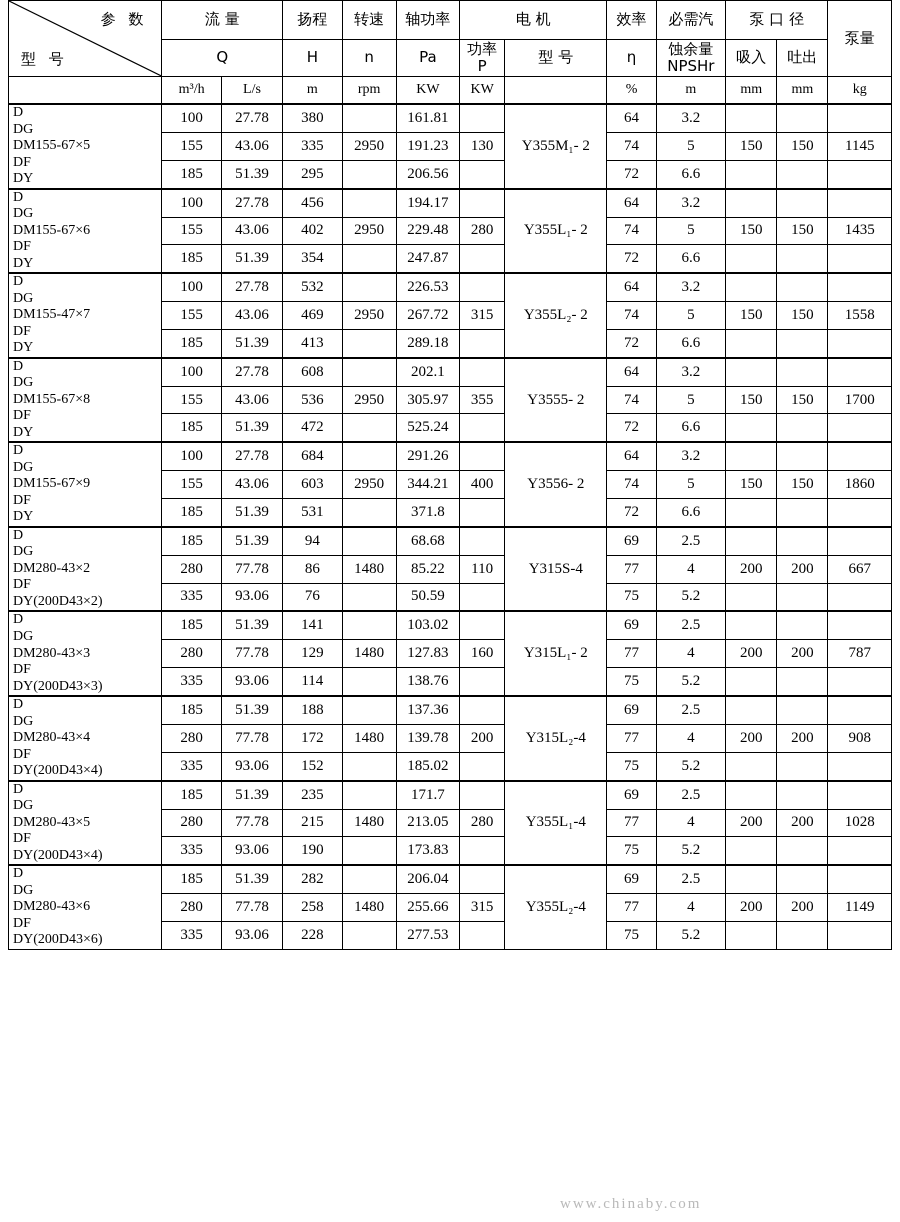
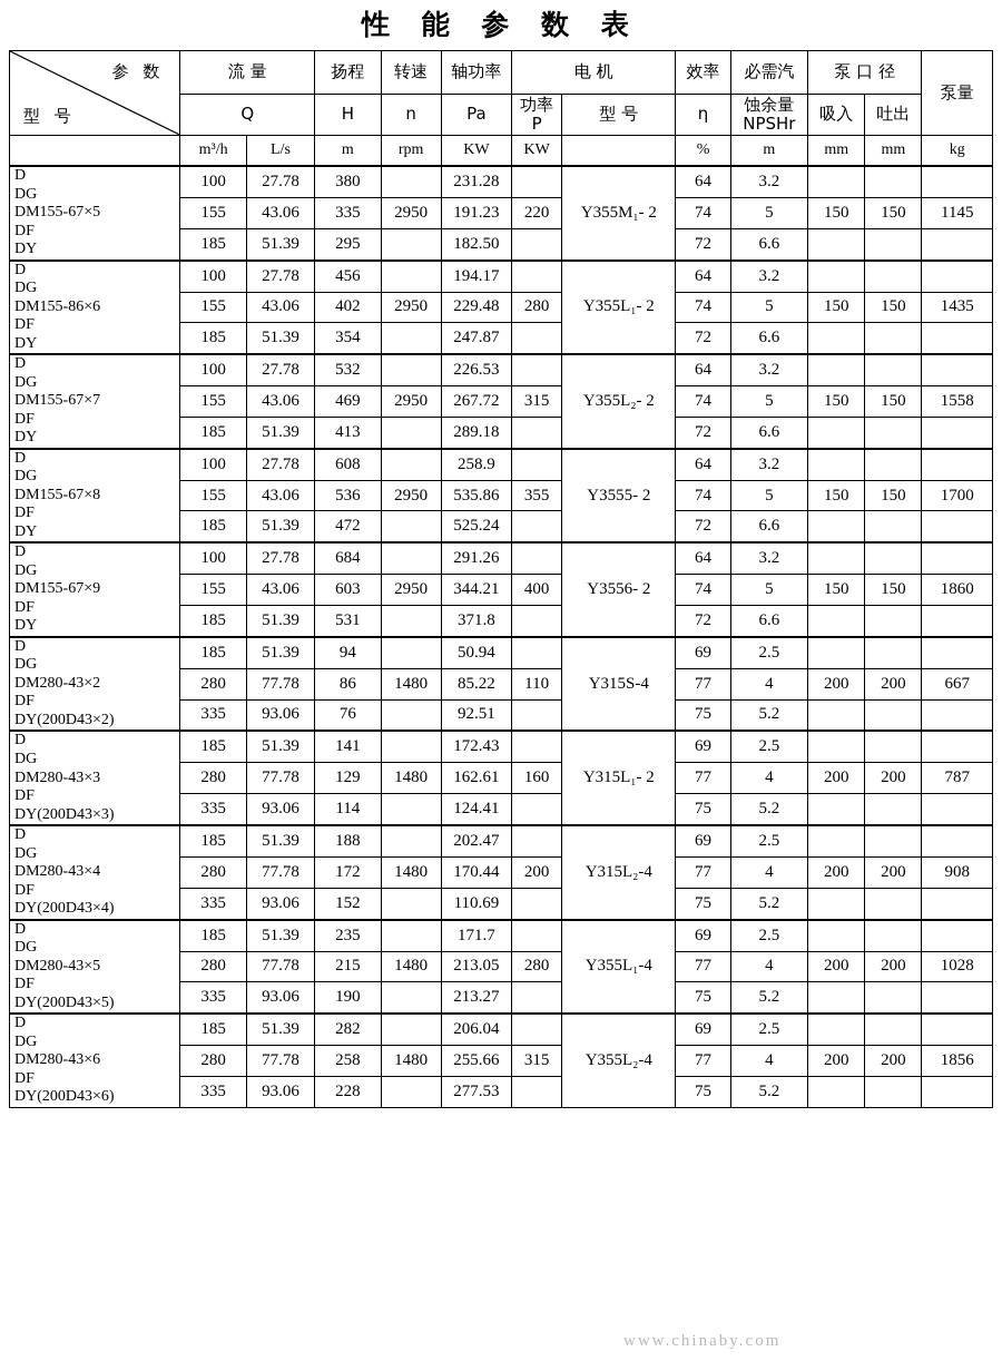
+ 性 能 参 数 表
  参 数 型 号	流 量	扬程	转速	轴功率	电 机	效率	必需汽	泵 口 径	泵量
  Q	H	n	Pa	功率 P	型 号	η	蚀余量 NPSHr	吸入	吐出
  	m³/h	L/s	m	rpm	KW	KW		%	m	mm	mm	kg
- DDGDM155-67×5DFDY	100	27.78	380		161.81		Y355M₁- 2	64	3.2
+ DDGDM155-67×5DFDY	100	27.78	380		231.28		Y355M₁- 2	64	3.2
- 155	43.06	335	2950	191.23	130	74	5	150	150	1145
+ 155	43.06	335	2950	191.23	220	74	5	150	150	1145
- 185	51.39	295		206.56		72	6.6
+ 185	51.39	295		182.50		72	6.6
- DDGDM155-67×6DFDY	100	27.78	456		194.17		Y355L₁- 2	64	3.2
+ DDGDM155-86×6DFDY	100	27.78	456		194.17		Y355L₁- 2	64	3.2
  155	43.06	402	2950	229.48	280	74	5	150	150	1435
  185	51.39	354		247.87		72	6.6
- DDGDM155-47×7DFDY	100	27.78	532		226.53		Y355L₂- 2	64	3.2
+ DDGDM155-67×7DFDY	100	27.78	532		226.53		Y355L₂- 2	64	3.2
  155	43.06	469	2950	267.72	315	74	5	150	150	1558
  185	51.39	413		289.18		72	6.6
- DDGDM155-67×8DFDY	100	27.78	608		202.1		Y3555- 2	64	3.2
+ DDGDM155-67×8DFDY	100	27.78	608		258.9		Y3555- 2	64	3.2
- 155	43.06	536	2950	305.97	355	74	5	150	150	1700
+ 155	43.06	536	2950	535.86	355	74	5	150	150	1700
  185	51.39	472		525.24		72	6.6
  DDGDM155-67×9DFDY	100	27.78	684		291.26		Y3556- 2	64	3.2
  155	43.06	603	2950	344.21	400	74	5	150	150	1860
  185	51.39	531		371.8		72	6.6
- DDGDM280-43×2DFDY(200D43×2)	185	51.39	94		68.68		Y315S-4	69	2.5
+ DDGDM280-43×2DFDY(200D43×2)	185	51.39	94		50.94		Y315S-4	69	2.5
  280	77.78	86	1480	85.22	110	77	4	200	200	667
- 335	93.06	76		50.59		75	5.2
+ 335	93.06	76		92.51		75	5.2
- DDGDM280-43×3DFDY(200D43×3)	185	51.39	141		103.02		Y315L₁- 2	69	2.5
+ DDGDM280-43×3DFDY(200D43×3)	185	51.39	141		172.43		Y315L₁- 2	69	2.5
- 280	77.78	129	1480	127.83	160	77	4	200	200	787
+ 280	77.78	129	1480	162.61	160	77	4	200	200	787
- 335	93.06	114		138.76		75	5.2
+ 335	93.06	114		124.41		75	5.2
- DDGDM280-43×4DFDY(200D43×4)	185	51.39	188		137.36		Y315L₂-4	69	2.5
+ DDGDM280-43×4DFDY(200D43×4)	185	51.39	188		202.47		Y315L₂-4	69	2.5
- 280	77.78	172	1480	139.78	200	77	4	200	200	908
+ 280	77.78	172	1480	170.44	200	77	4	200	200	908
- 335	93.06	152		185.02		75	5.2
+ 335	93.06	152		110.69		75	5.2
- DDGDM280-43×5DFDY(200D43×4)	185	51.39	235		171.7		Y355L₁-4	69	2.5
+ DDGDM280-43×5DFDY(200D43×5)	185	51.39	235		171.7		Y355L₁-4	69	2.5
  280	77.78	215	1480	213.05	280	77	4	200	200	1028
- 335	93.06	190		173.83		75	5.2
+ 335	93.06	190		213.27		75	5.2
  DDGDM280-43×6DFDY(200D43×6)	185	51.39	282		206.04		Y355L₂-4	69	2.5
- 280	77.78	258	1480	255.66	315	77	4	200	200	1149
+ 280	77.78	258	1480	255.66	315	77	4	200	200	1856
  335	93.06	228		277.53		75	5.2
  www.chinaby.com
